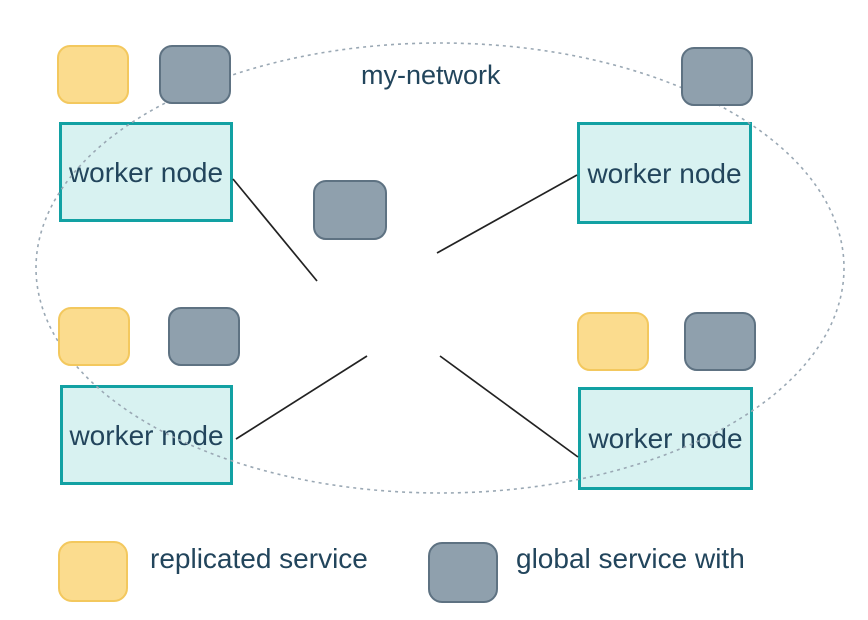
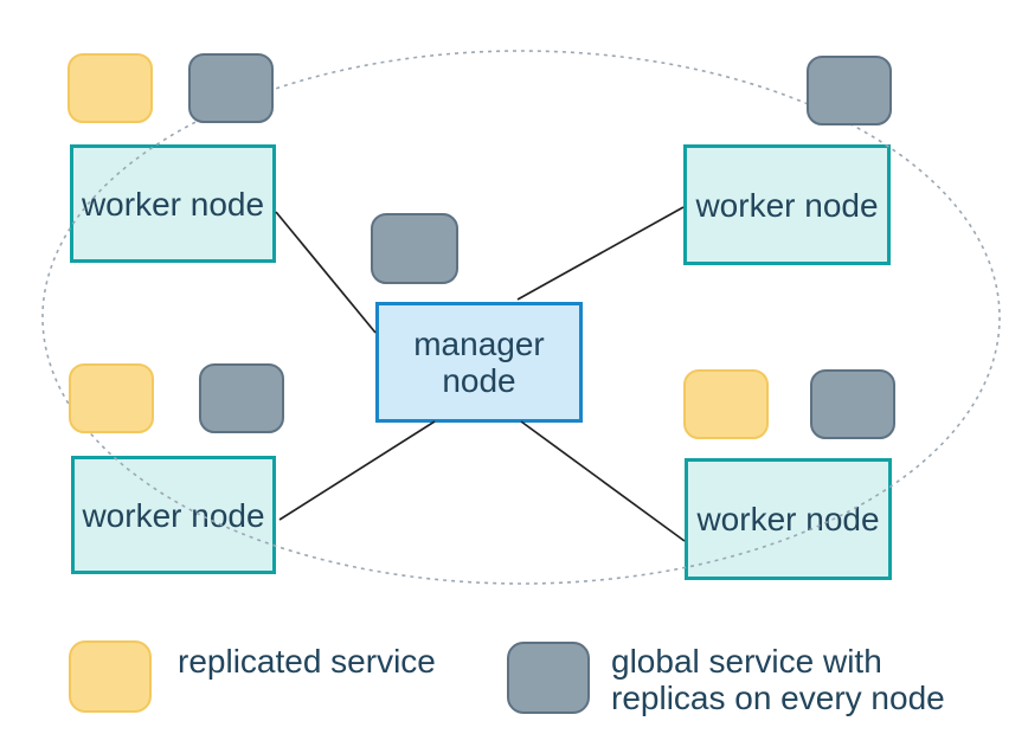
- my-network
  worker node
  worker node
+ manager node
  worker node
  worker nde
  replicated service
  global service with
+ replicas on every node
